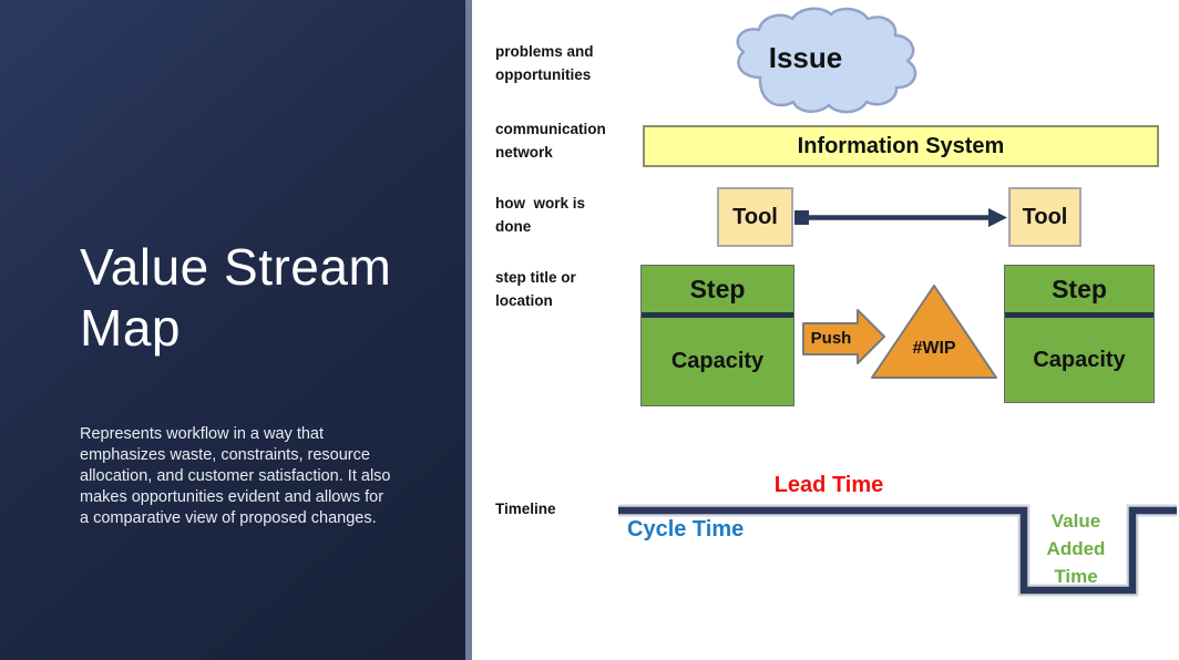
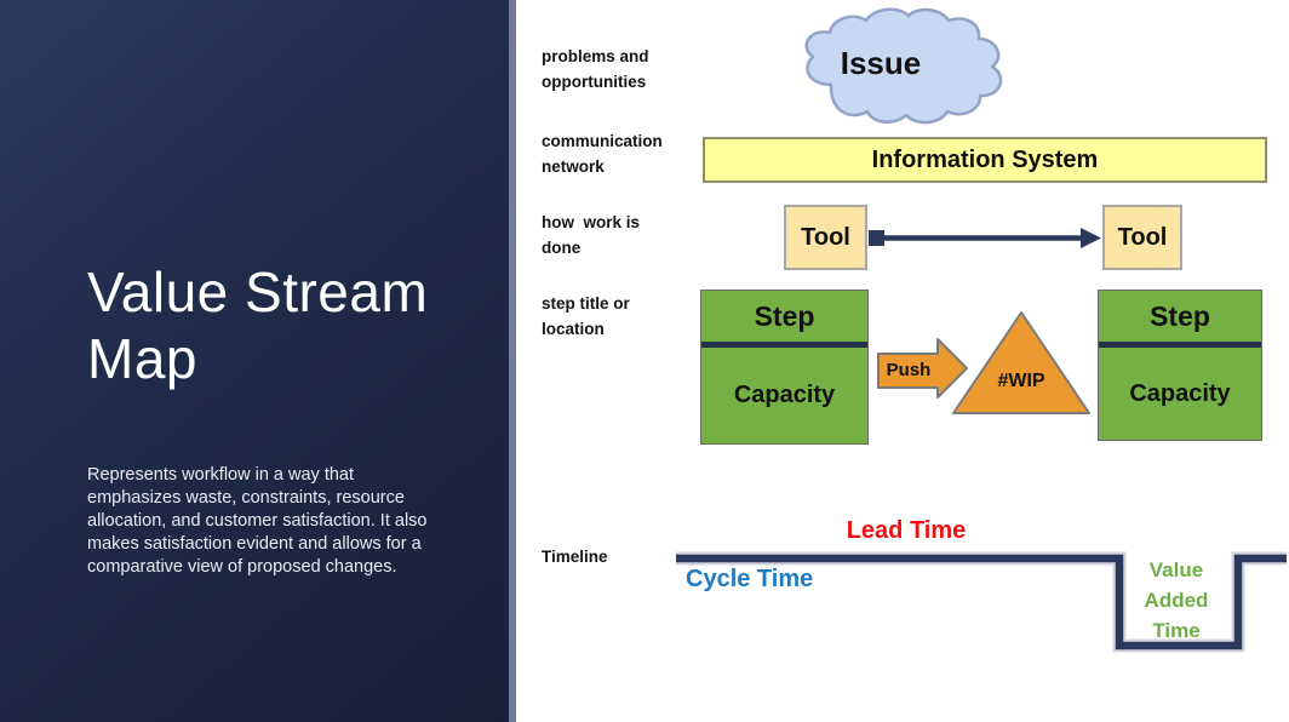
  Value Stream Map
- Represents workflow in a way that emphasizes waste, constraints, resource allocation, and customer satisfaction. It also makes opportunities evident and allows for a comparative view of proposed changes.
+ Represents workflow in a way that emphasizes waste, constraints, resource allocation, and customer satisfaction. It also makes satisfaction evident and allows for a comparative view of proposed changes.
  problems and
  opportunities
  communication
  network
  how work is
  done
  step title or
  location
  Timeline
  Issue
  Information System
  Tool
  Tool
  Step
  Capacity
  Step
  Capacity
  Push
  #WIP
  Lead Time
  Cycle Time
  Value
  Added
  Time
